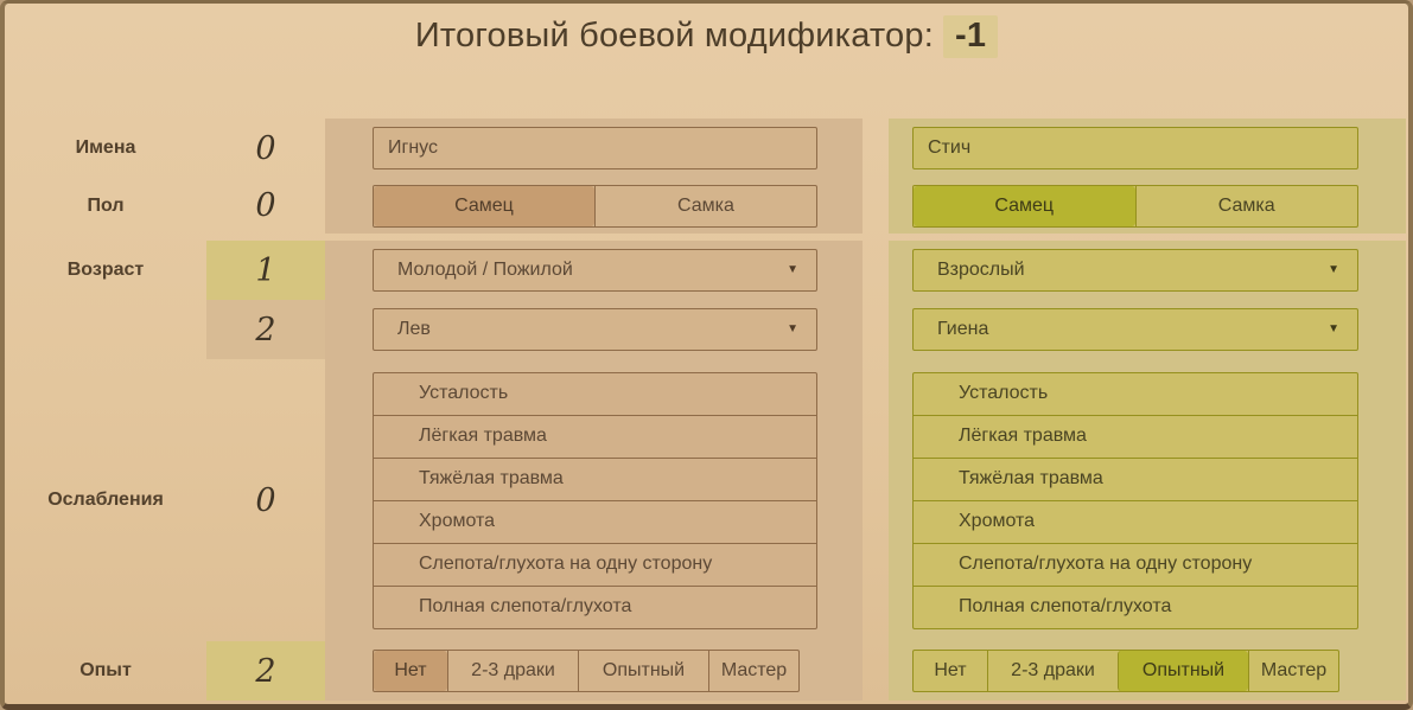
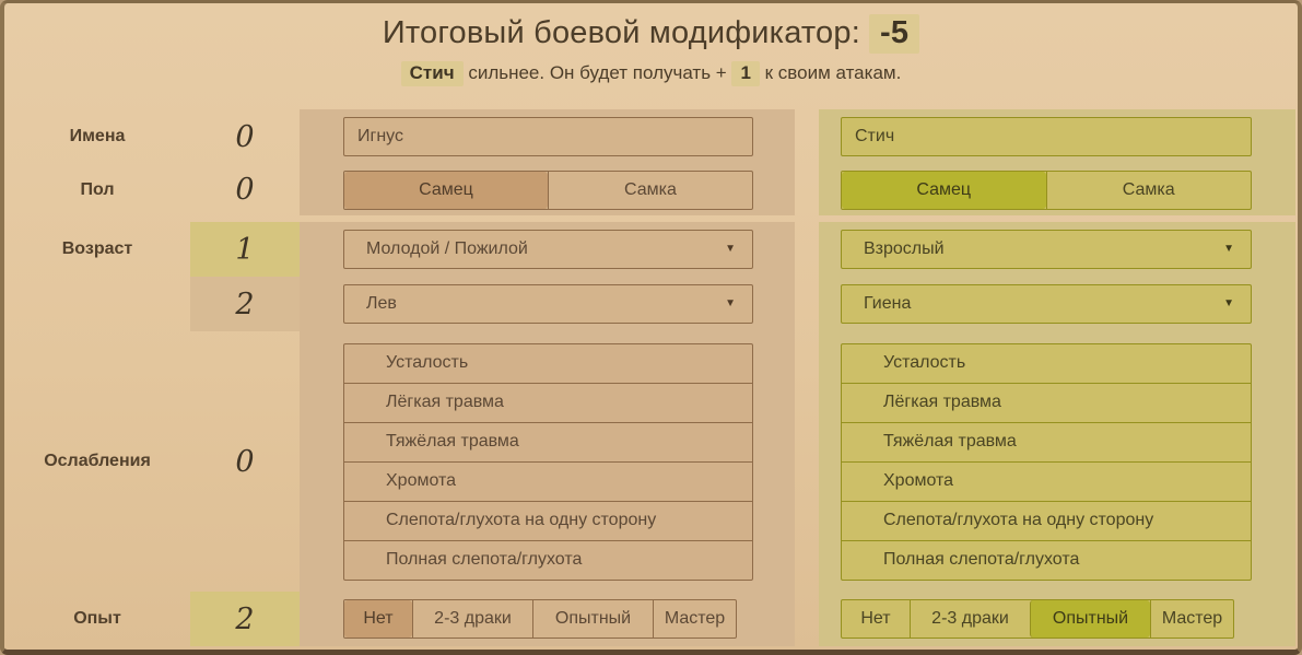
- Итоговый боевой модификатор: -1
+ Итоговый боевой модификатор: -5
+ Стич сильнее. Он будет получать + 1 к своим атакам.
  Имена
  0
  Игнус
  Стич
  Пол
  0
  Самец
  Самка
  Самец
  Самка
  Возраст
  1
  Молодой / Пожилой
  ▼
  Взрослый
  ▼
  2
  Лев
  ▼
  Гиена
  ▼
  Ослабления
  0
  Усталость
  Лёгкая травма
  Тяжёлая травма
  Хромота
  Слепота/глухота на одну сторону
  Полная слепота/глухота
  Усталость
  Лёгкая травма
  Тяжёлая травма
  Хромота
  Слепота/глухота на одну сторону
  Полная слепота/глухота
  Опыт
  2
  Нет
  2-3 драки
  Опытный
  Мастер
  Нет
  2-3 драки
  Опытный
  Мастер
